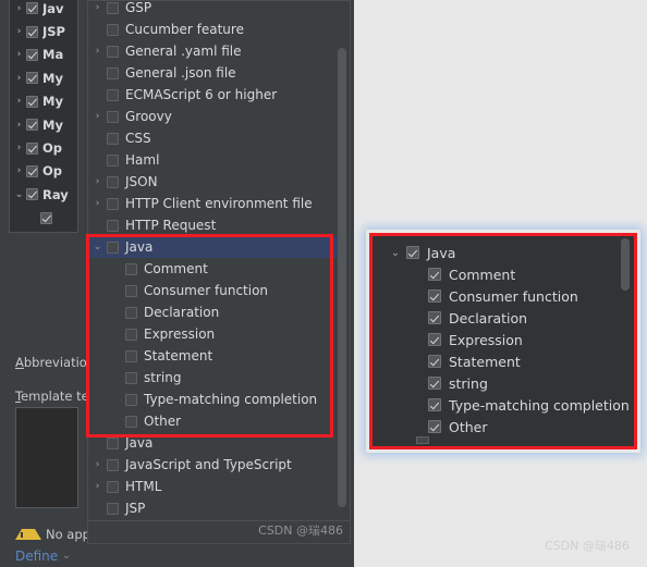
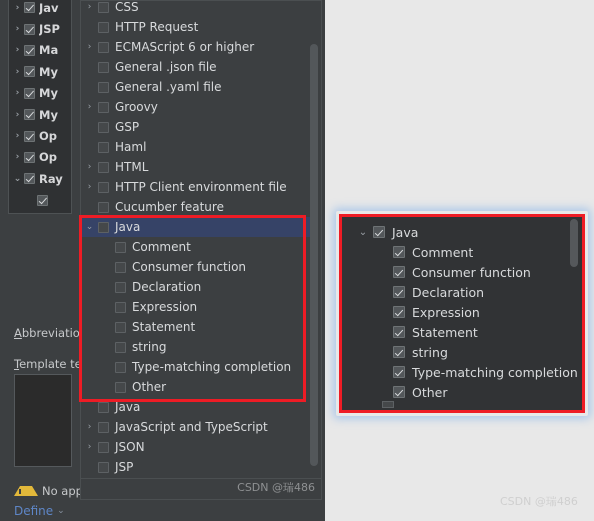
  ›
  Jav
  ›
  JSP
  ›
  Ma
  ›
  My
  ›
  My
  ›
  My
  ›
  Op
  ›
  Op
  ⌄
  Ray
  Abbreviatio
  Template te
  Define
  ⌄
  ›
- GSP
+ CSS
- Cucumber feature
+ HTTP Request
  ›
- General .yaml file
+ ECMAScript 6 or higher
  General .json file
- ECMAScript 6 or higher
+ General .yaml file
  ›
  Groovy
- CSS
+ GSP
  Haml
  ›
- JSON
+ HTML
  ›
  HTTP Client environment file
- HTTP Request
+ Cucumber feature
  ⌄
  Java
  Comment
  Consumer function
  Declaration
  Expression
  Statement
  string
  Type-matching completion
  Other
  Java
  ›
  JavaScript and TypeScript
  ›
- HTML
+ JSON
  JSP
  CSDN @瑞486
  ⌄
  Java
  Comment
  Consumer function
  Declaration
  Expression
  Statement
  string
  Type-matching completion
  Other
  CSDN @瑞486
